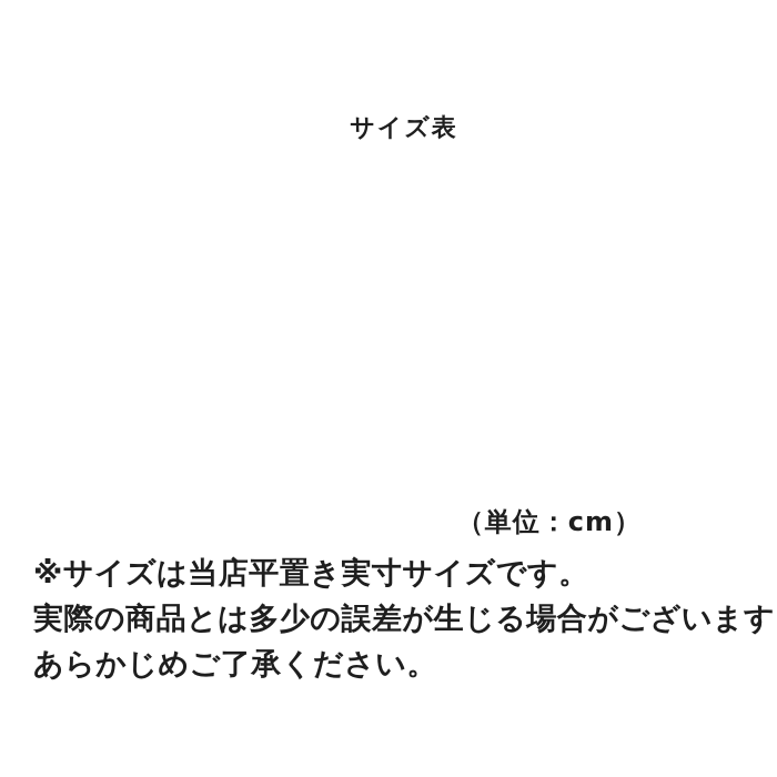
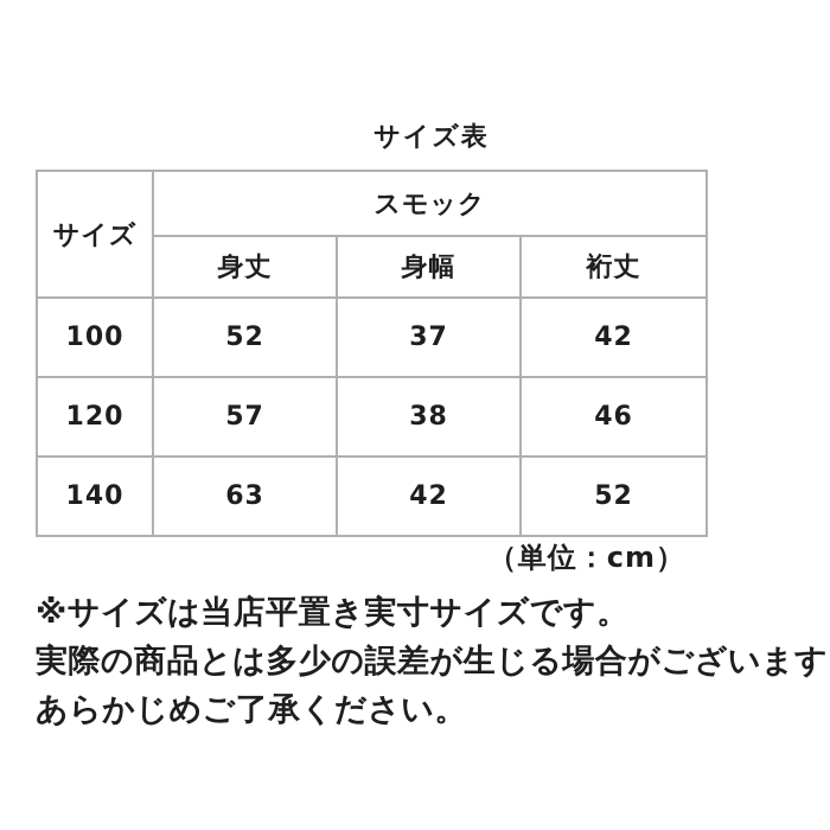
  サイズ表
+ サイズ	スモック
+ 身丈	身幅	裄丈
+ 100	52	37	42
+ 120	57	38	46
+ 140	63	42	52
  （単位：cm）
  ※サイズは当店平置き実寸サイズです。
  実際の商品とは多少の誤差が生じる場合がございます
  あらかじめご了承ください。
